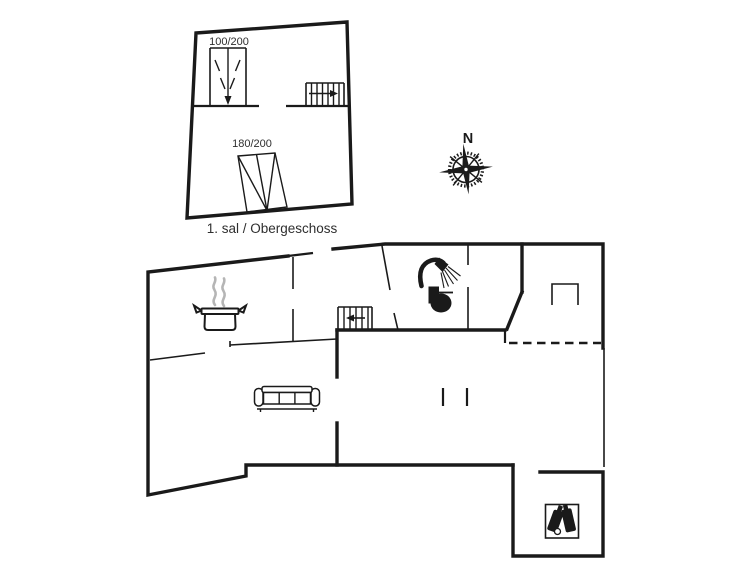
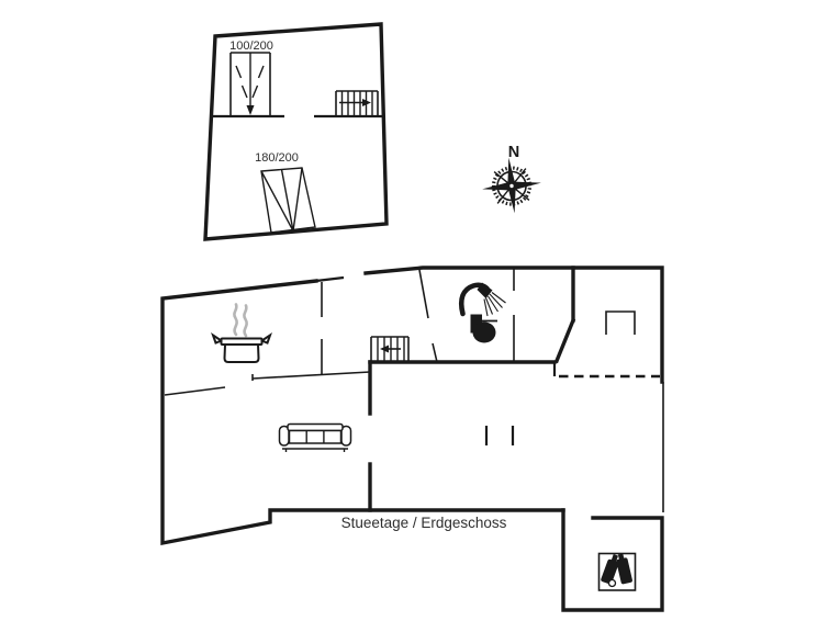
  100/200
  180/200
- 1. sal / Obergeschoss
  N
+ Stueetage / Erdgeschoss
